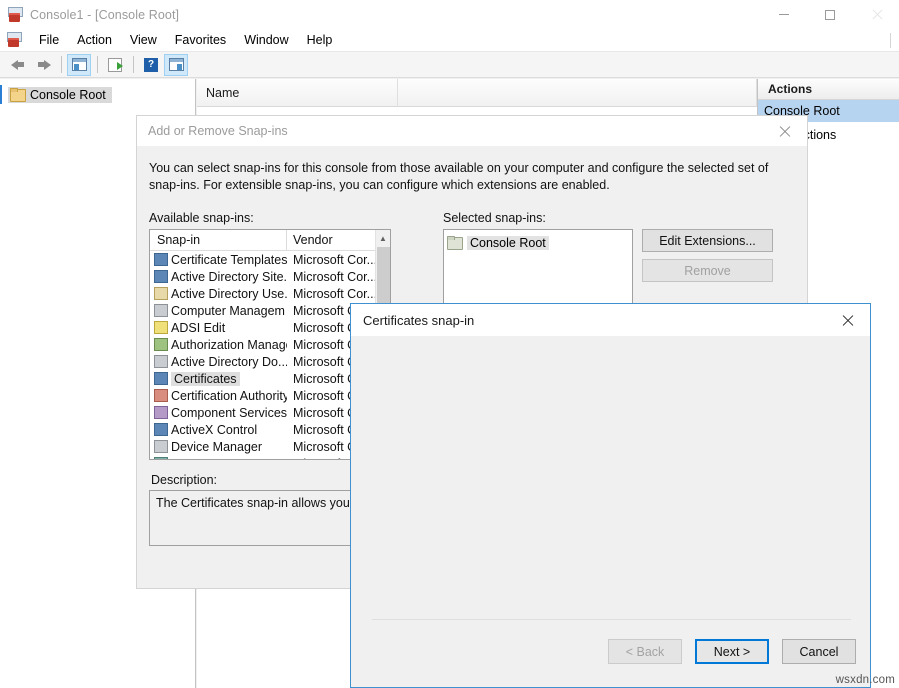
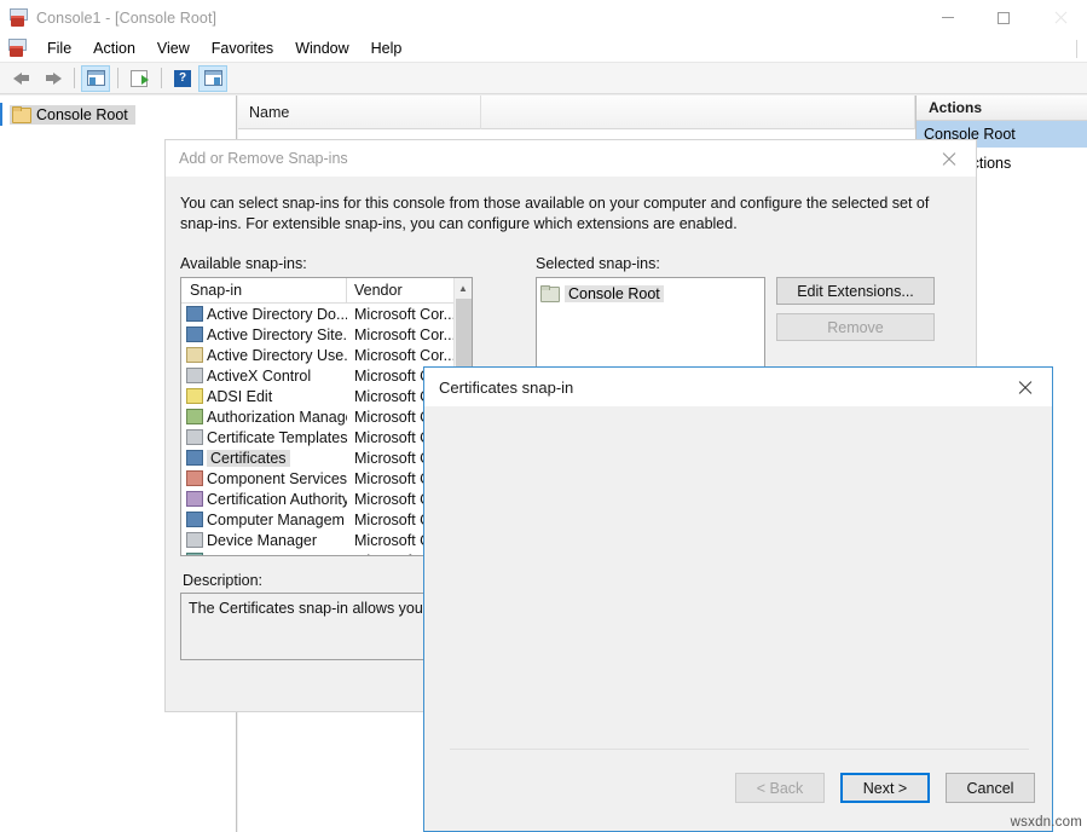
  Console1 - [Console Root]
  File
  Action
  View
  Favorites
  Window
  Help
  ?
  Console Root
  Name
  Actions
  Console Root
  Add or Remove Snap-ins
  You can select snap-ins for this console from those available on your computer and configure the selected set of snap-ins. For extensible snap-ins, you can configure which extensions are enabled.
  Available snap-ins:
  Snap-in
  Vendor
- Certificate Templates
+ Active Directory Do...
  Microsoft Cor..
  Active Directory Site.
  Microsoft Cor..
  Active Directory Use.
  Microsoft Cor..
- Computer Managem
+ ActiveX Control
  ADSI Edit
  Microsoft
  Authorization Manag
  Microsoft
- Active Directory Do...
+ Certificate Templates
  Microsoft
  Certificates
  Microsoft
- Certification Authority
+ Component Services
  Microsoft
- Component Services
+ Certification Authority
  Microsoft
- ActiveX Control
+ Computer Managem
  Microsoft
  Device Manager
  Microsoft
  ▲
  Selected snap-ins:
  Console Root
  Edit Extensions...
  Remove
  Description:
  The Certificates snap-in allows you
  Certificates snap-in
  < Back
  Next >
  Cancel
  wsxdn.com
